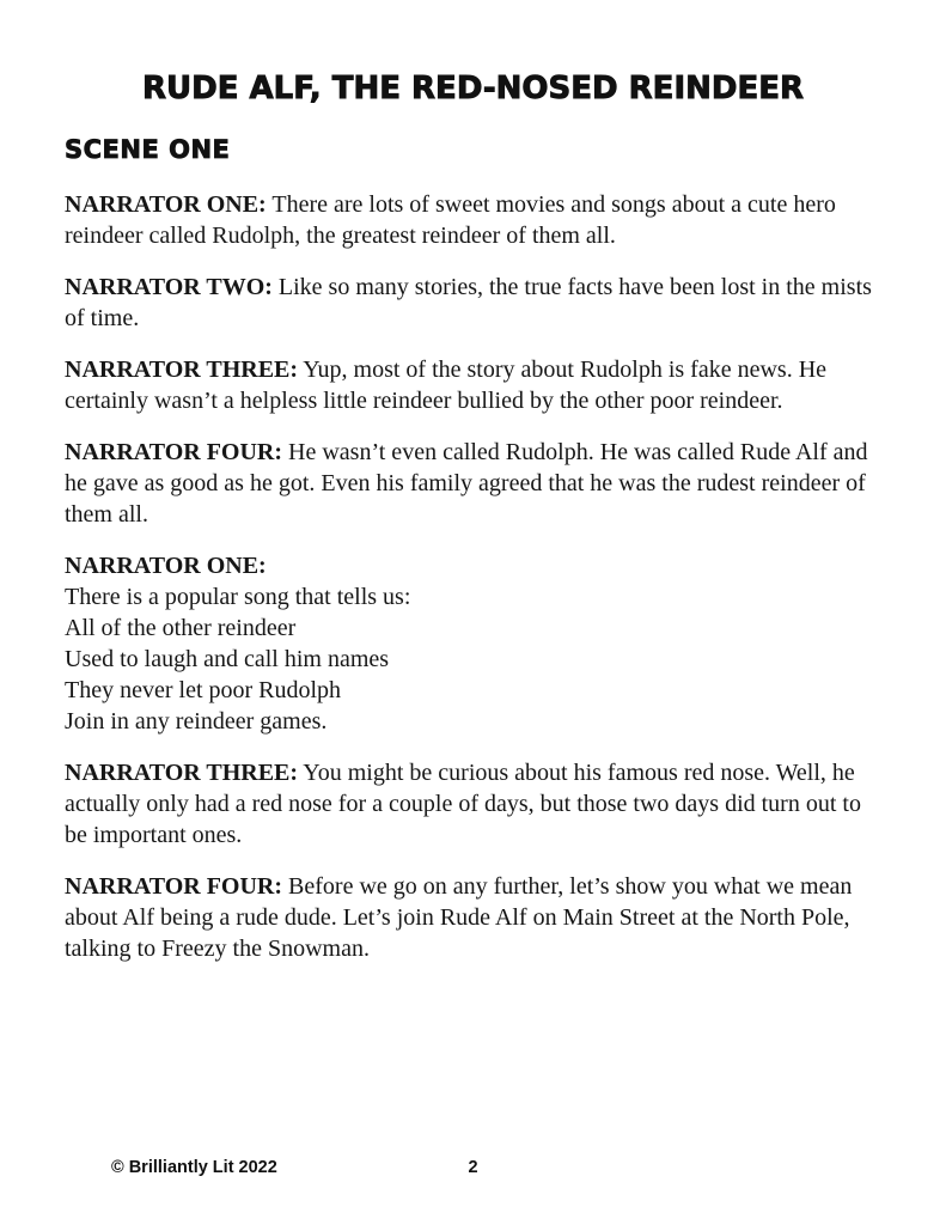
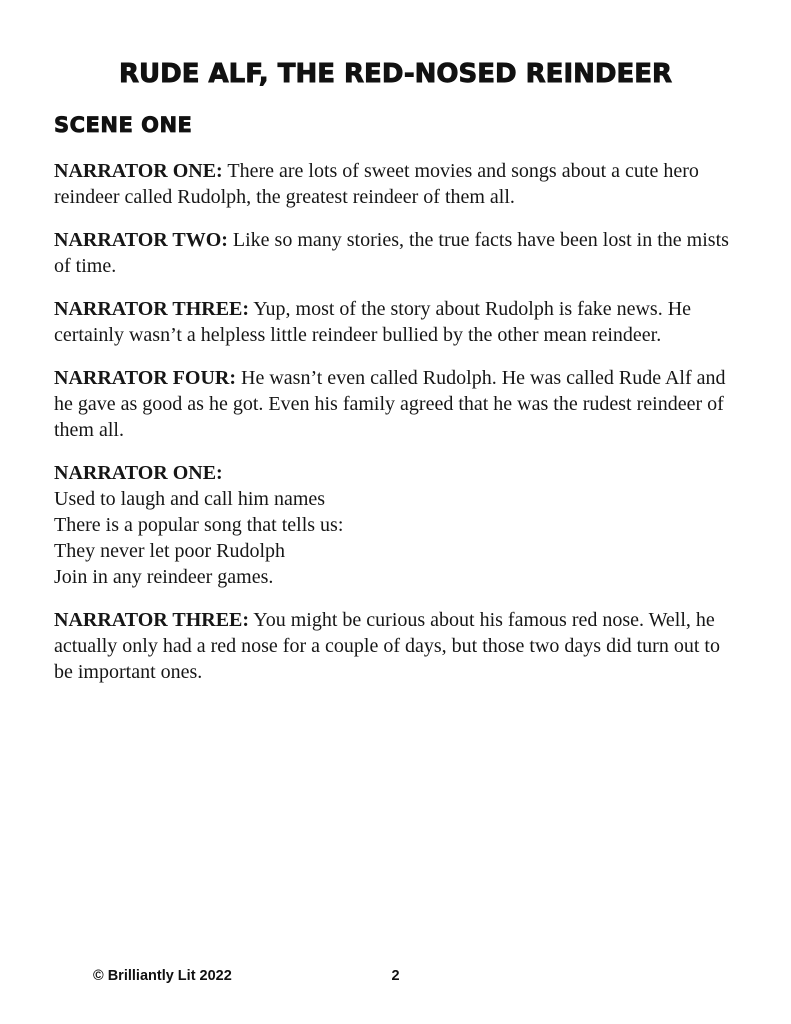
  RUDE ALF, THE RED-NOSED REINDEER
  SCENE ONE
  NARRATOR ONE: There are lots of sweet movies and songs about a cute hero reindeer called Rudolph, the greatest reindeer of them all.
  NARRATOR TWO: Like so many stories, the true facts have been lost in the mists of time.
- NARRATOR THREE: Yup, most of the story about Rudolph is fake news. He certainly wasn’t a helpless little reindeer bullied by the other poor reindeer.
+ NARRATOR THREE: Yup, most of the story about Rudolph is fake news. He certainly wasn’t a helpless little reindeer bullied by the other mean reindeer.
  NARRATOR FOUR: He wasn’t even called Rudolph. He was called Rude Alf and he gave as good as he got. Even his family agreed that he was the rudest reindeer of them all.
  NARRATOR ONE:
- There is a popular song that tells us:
+ Used to laugh and call him names
- All of the other reindeer
- Used to laugh and call him names
+ There is a popular song that tells us:
  They never let poor Rudolph
  Join in any reindeer games.
  NARRATOR THREE: You might be curious about his famous red nose. Well, he actually only had a red nose for a couple of days, but those two days did turn out to be important ones.
- NARRATOR FOUR: Before we go on any further, let’s show you what we mean about Alf being a rude dude. Let’s join Rude Alf on Main Street at the North Pole, talking to Freezy the Snowman.
  © Brilliantly Lit 2022
  2
